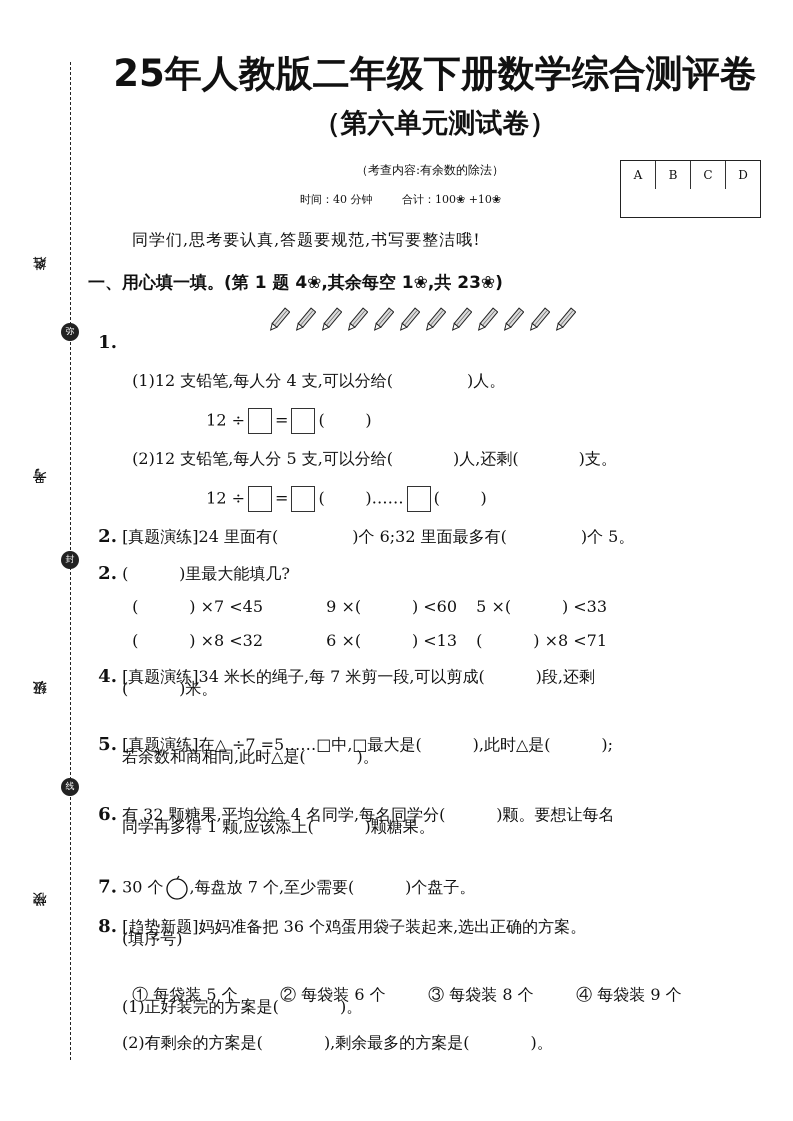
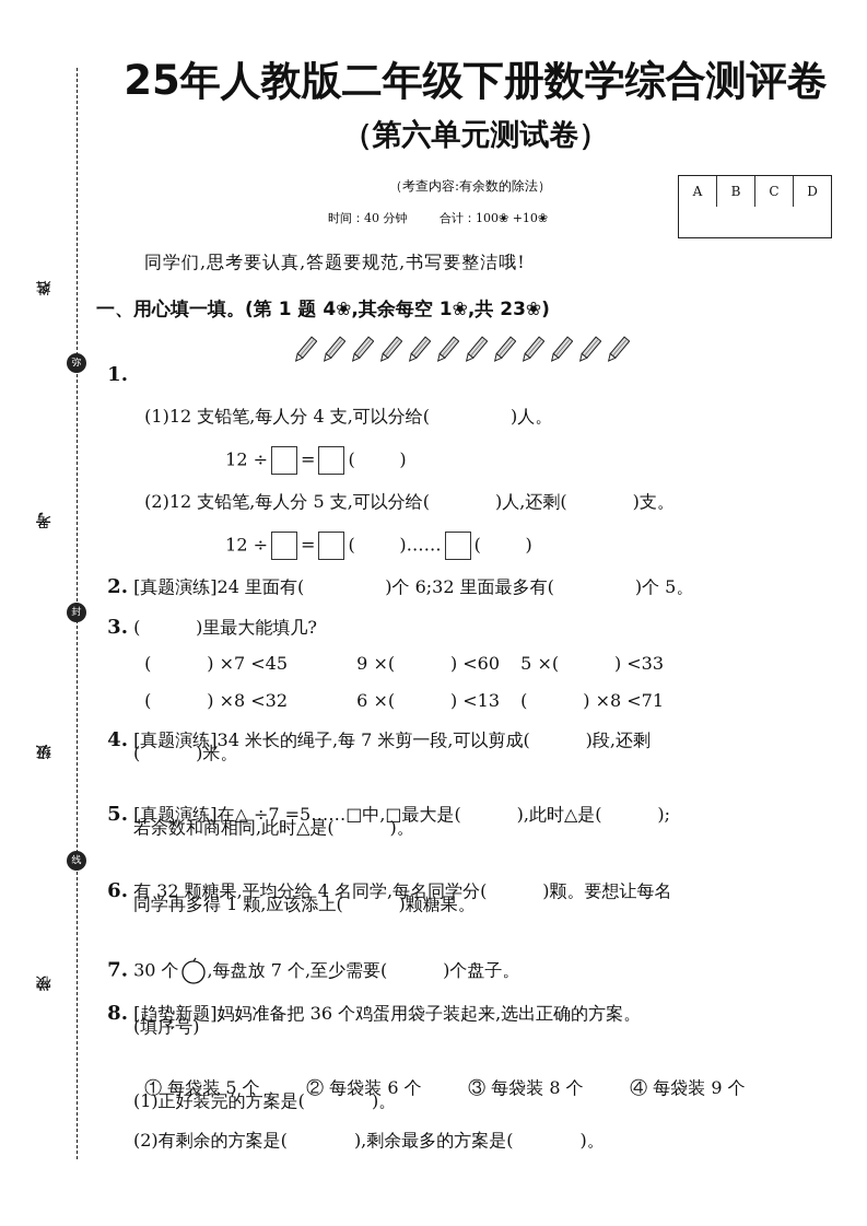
  弥
  封
  线
  25年人教版二年级下册数学综合测评卷
  （第六单元测试卷）
  （考查内容:有余数的除法）
  时间：40 分钟 合计：100❀ +10❀
  A
  B
  C
  D
  同学们,思考要认真,答题要规范,书写要整洁哦!
  一、用心填一填。(第 1 题 4❀,其余每空 1❀,共 23❀)
  1.
  (1)12 支铅笔,每人分 4 支,可以分给( )人。
  12 ÷ = ( )
  (2)12 支铅笔,每人分 5 支,可以分给( )人,还剩( )支。
  12 ÷ = ( )…… ( )
  2. [真题演练]24 里面有( )个 6;32 里面最多有( )个 5。
- 2. ( )里最大能填几?
+ 3. ( )里最大能填几?
  ( ) ×7 <45 9 ×( ) <60 5 ×( ) <33
  ( ) ×8 <32 6 ×( ) <13 ( ) ×8 <71
  4. [真题演练]34 米长的绳子,每 7 米剪一段,可以剪成( )段,还剩
  ( )米。
  5. [真题演练]在△ ÷7 =5……□中,□最大是( ),此时△是( );
  若余数和商相同,此时△是( )。
  6. 有 32 颗糖果,平均分给 4 名同学,每名同学分( )颗。要想让每名
  同学再多得 1 颗,应该添上( )颗糖果。
  7. 30 个 ,每盘放 7 个,至少需要( )个盘子。
  8. [趋势新题]妈妈准备把 36 个鸡蛋用袋子装起来,选出正确的方案。
  (填序号)
  ① 每袋装 5 个 ② 每袋装 6 个 ③ 每袋装 8 个 ④ 每袋装 9 个
  (1)正好装完的方案是( )。
  (2)有剩余的方案是( ),剩余最多的方案是( )。
